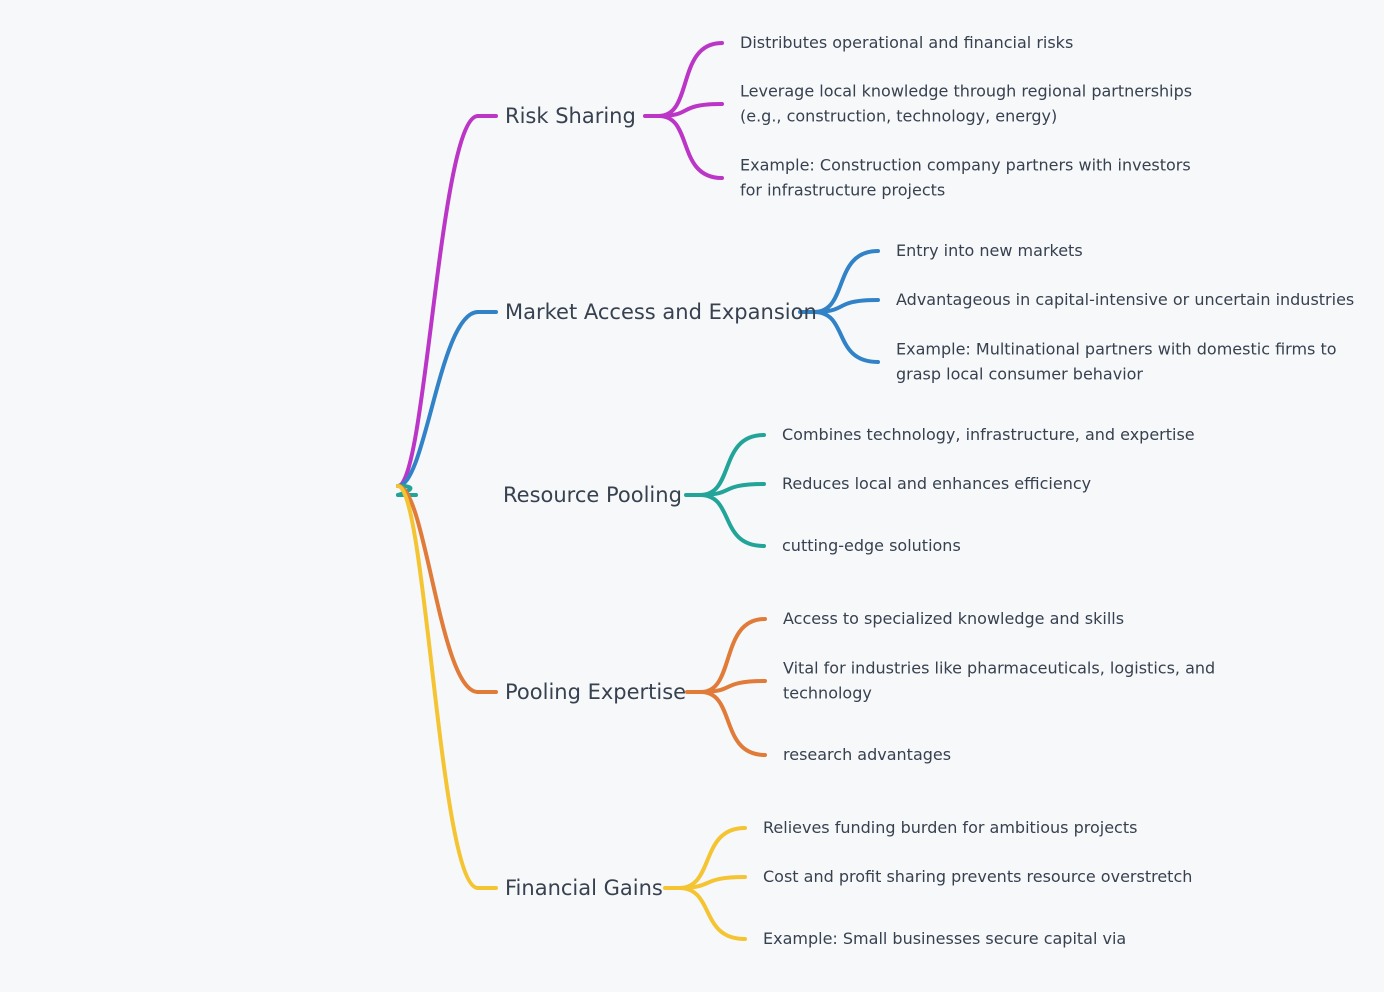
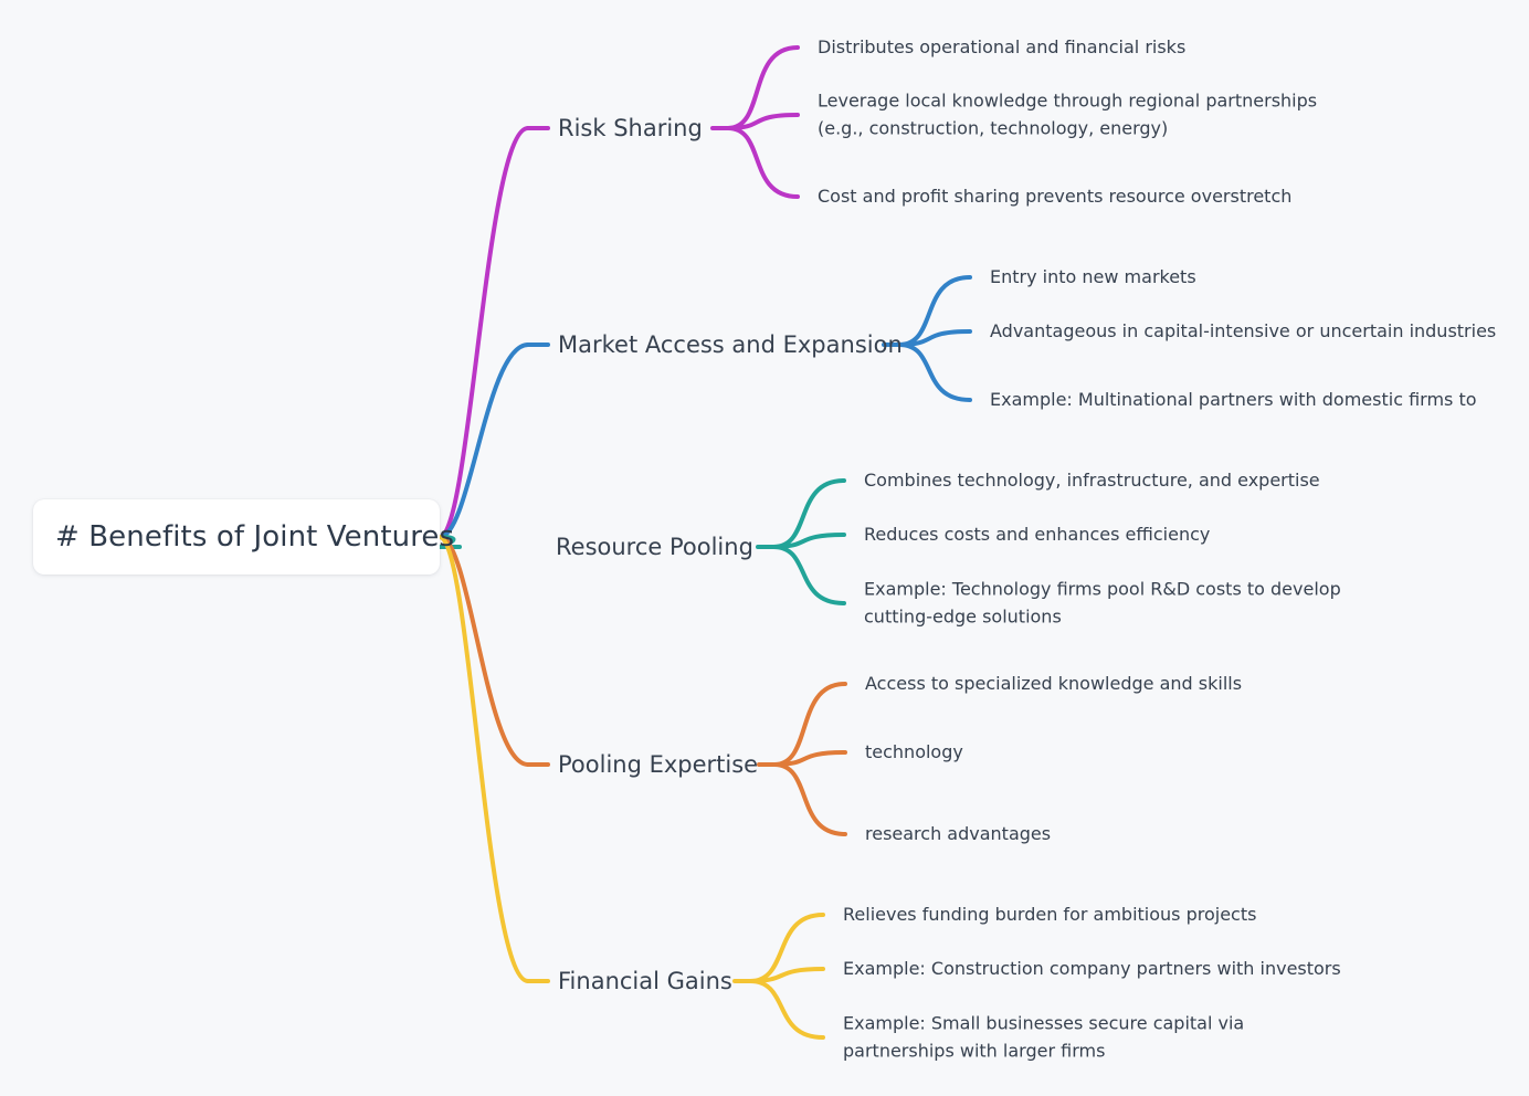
+ # Benefits of Joint Ventures
  Risk Sharing
  Distributes operational and financial risks
  Leverage local knowledge through regional partnerships
  (e.g., construction, technology, energy)
- Example: Construction company partners with investors
+ Cost and profit sharing prevents resource overstretch
- for infrastructure projects
  Market Access and Expansion
  Entry into new markets
  Advantageous in capital-intensive or uncertain industries
  Example: Multinational partners with domestic firms to
- grasp local consumer behavior
  Resource Pooling
  Combines technology, infrastructure, and expertise
- Reduces local and enhances efficiency
+ Reduces costs and enhances efficiency
+ Example: Technology firms pool R&D costs to develop
  cutting-edge solutions
  Pooling Expertise
  Access to specialized knowledge and skills
- Vital for industries like pharmaceuticals, logistics, and
  technology
  research advantages
  Financial Gains
  Relieves funding burden for ambitious projects
- Cost and profit sharing prevents resource overstretch
+ Example: Construction company partners with investors
  Example: Small businesses secure capital via
+ partnerships with larger firms
